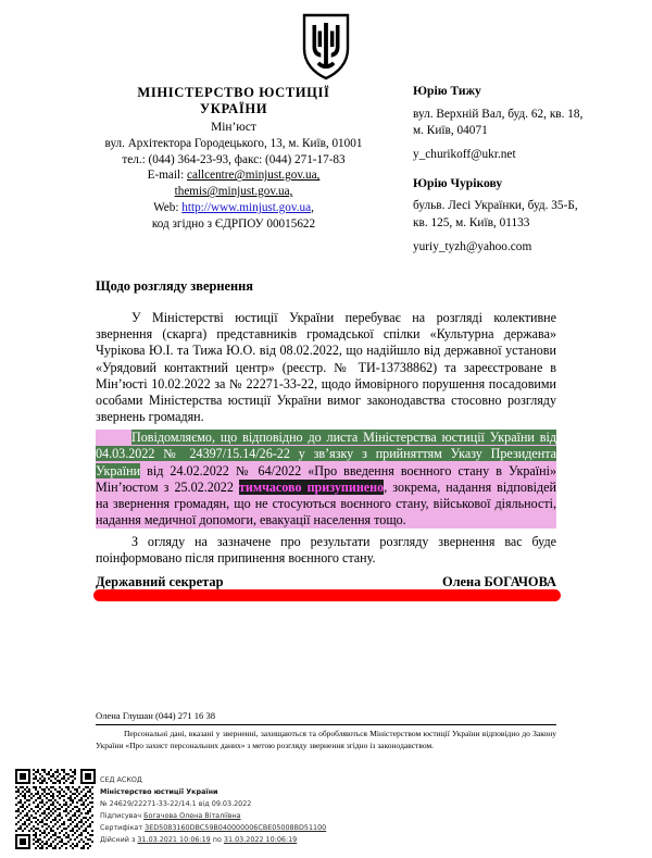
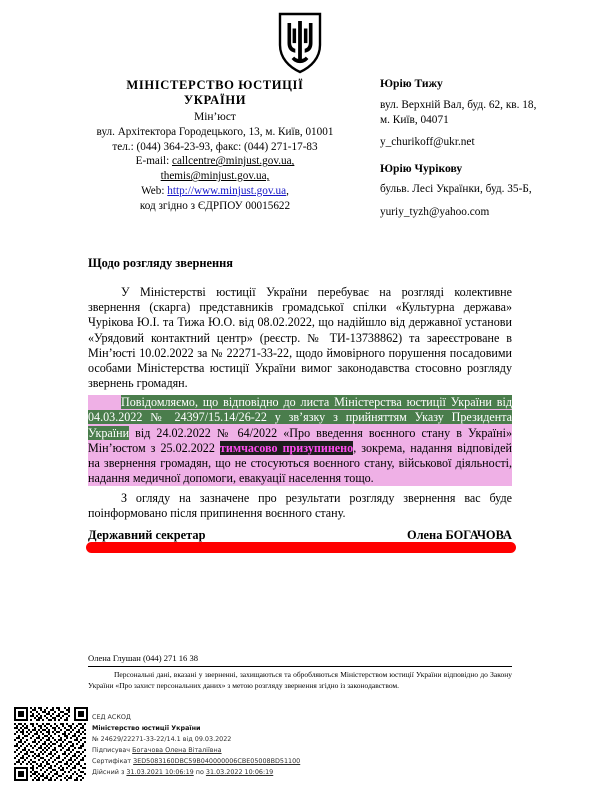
  МІНІСТЕРСТВО ЮСТИЦІЇ
  УКРАЇНИ
  Мін’юст
  вул. Архітектора Городецького, 13, м. Київ, 01001
  тел.: (044) 364-23-93, факс: (044) 271-17-83
  E-mail: callcentre@minjust.gov.ua,
  themis@minjust.gov.ua,
  Web: http://www.minjust.gov.ua,
  код згідно з ЄДРПОУ 00015622
  Юрію Тижу
  вул. Верхній Вал, буд. 62, кв. 18,
  м. Київ, 04071
  y_churikoff@ukr.net
  Юрію Чурікову
  бульв. Лесі Українки, буд. 35-Б,
- кв. 125, м. Київ, 01133
  yuriy_tyzh@yahoo.com
  Щодо розгляду звернення
  У Міністерстві юстиції України перебуває на розгляді колективне звернення (скарга) представників громадської спілки «Культурна держава» Чурікова Ю.І. та Тижа Ю.О. від 08.02.2022, що надійшло від державної установи «Урядовий контактний центр» (реєстр. № ТИ-13738862) та зареєстроване в Мін’юсті 10.02.2022 за № 22271-33-22, щодо ймовірного порушення посадовими особами Міністерства юстиції України вимог законодавства стосовно розгляду звернень громадян.
  Повідомляємо, що відповідно до листа Міністерства юстиції України від 04.03.2022 № 24397/15.14/26-22 у зв’язку з прийняттям Указу Президента України від 24.02.2022 № 64/2022 «Про введення воєнного стану в Україні» Мін’юстом з 25.02.2022 тимчасово призупинено, зокрема, надання відповідей на звернення громадян, що не стосуються воєнного стану, військової діяльності, надання медичної допомоги, евакуації населення тощо.
  З огляду на зазначене про результати розгляду звернення вас буде поінформовано після припинення воєнного стану.
  Державний секретар
  Олена БОГАЧОВА
  Олена Глушан (044) 271 16 38
  Персональні дані, вказані у зверненні, захищаються та обробляються Міністерством юстиції України відповідно до Закону України «Про захист персональних даних» з метою розгляду звернення згідно із законодавством.
  СЕД АСКОД
  Міністерство юстиції України
  № 24629/22271-33-22/14.1 від 09.03.2022
  Підписувач Богачова Олена Віталіївна
  Сертифікат 3ED5083160DBC59B040000006CBE05008BD51100
  Дійсний з 31.03.2021 10:06:19 по 31.03.2022 10:06:19
